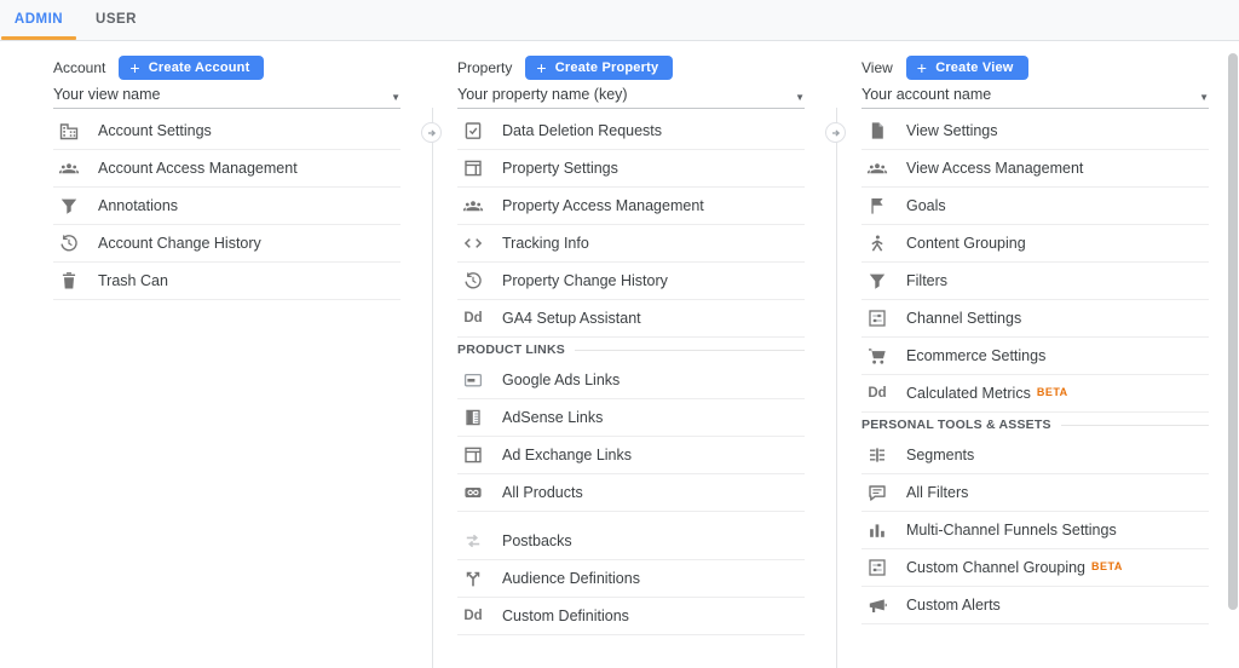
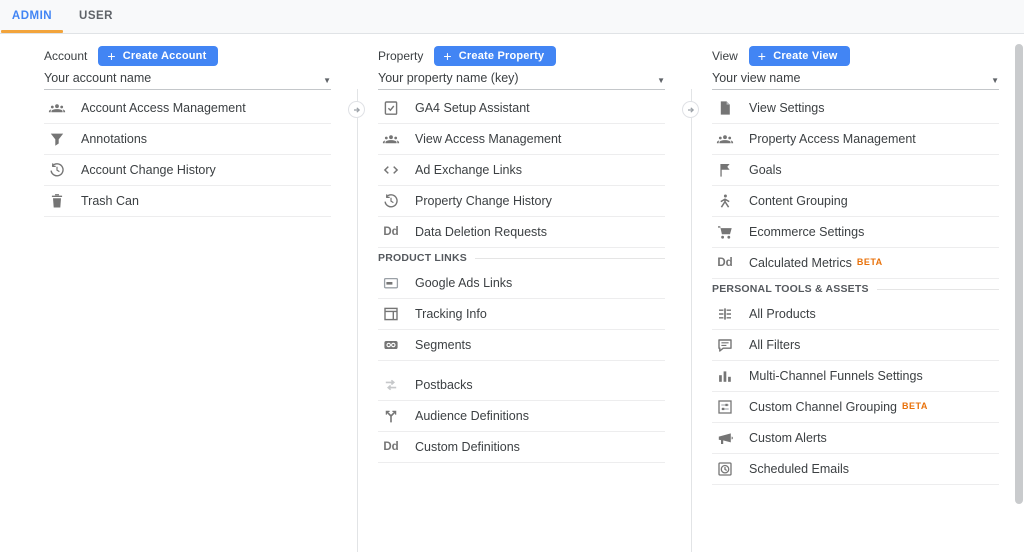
  ADMIN
  USER
  Account
  +
  Create Account
- Your view name
+ Your account name
  ▼
- Account Settings
  Account Access Management
  Annotations
  Account Change History
  Trash Can
  Property
  +
  Create Property
  Your property name (key)
  ▼
- Data Deletion Requests
+ GA4 Setup Assistant
- Property Settings
- Property Access Management
+ View Access Management
- Tracking Info
+ Ad Exchange Links
  Property Change History
  Dd
- GA4 Setup Assistant
+ Data Deletion Requests
  PRODUCT LINKS
  Google Ads Links
- AdSense Links
- Ad Exchange Links
+ Tracking Info
- All Products
+ Segments
  Postbacks
  Audience Definitions
  Dd
  Custom Definitions
  View
  +
  Create View
- Your account name
+ Your view name
  ▼
  View Settings
- View Access Management
+ Property Access Management
  Goals
  Content Grouping
- Filters
- Channel Settings
  Ecommerce Settings
  Dd
  Calculated Metrics
  BETA
  PERSONAL TOOLS & ASSETS
- Segments
+ All Products
  All Filters
  Multi-Channel Funnels Settings
  Custom Channel Grouping
  BETA
  Custom Alerts
+ Scheduled Emails
